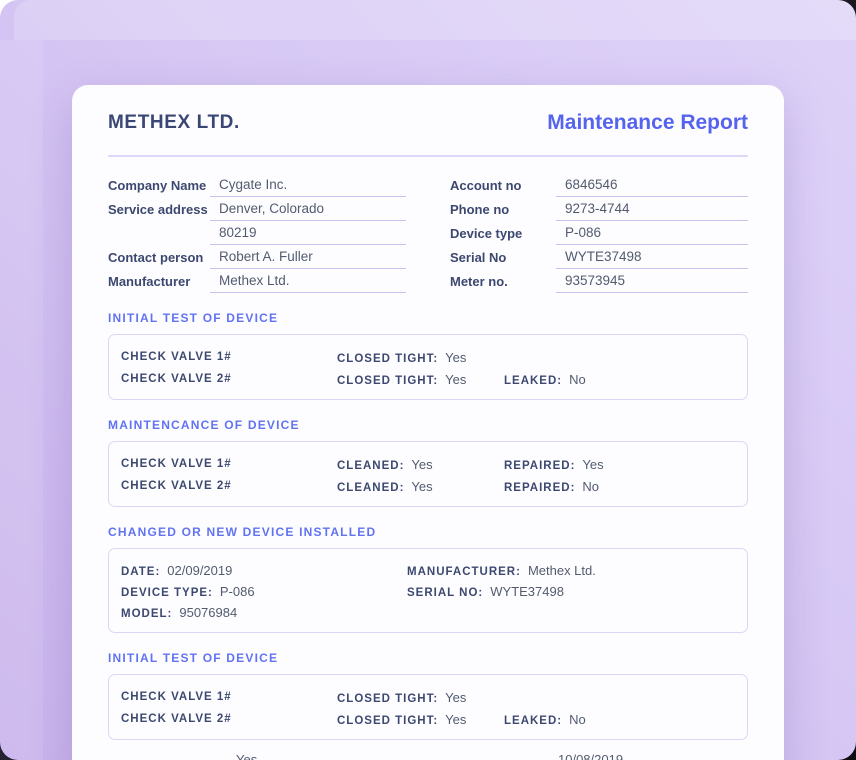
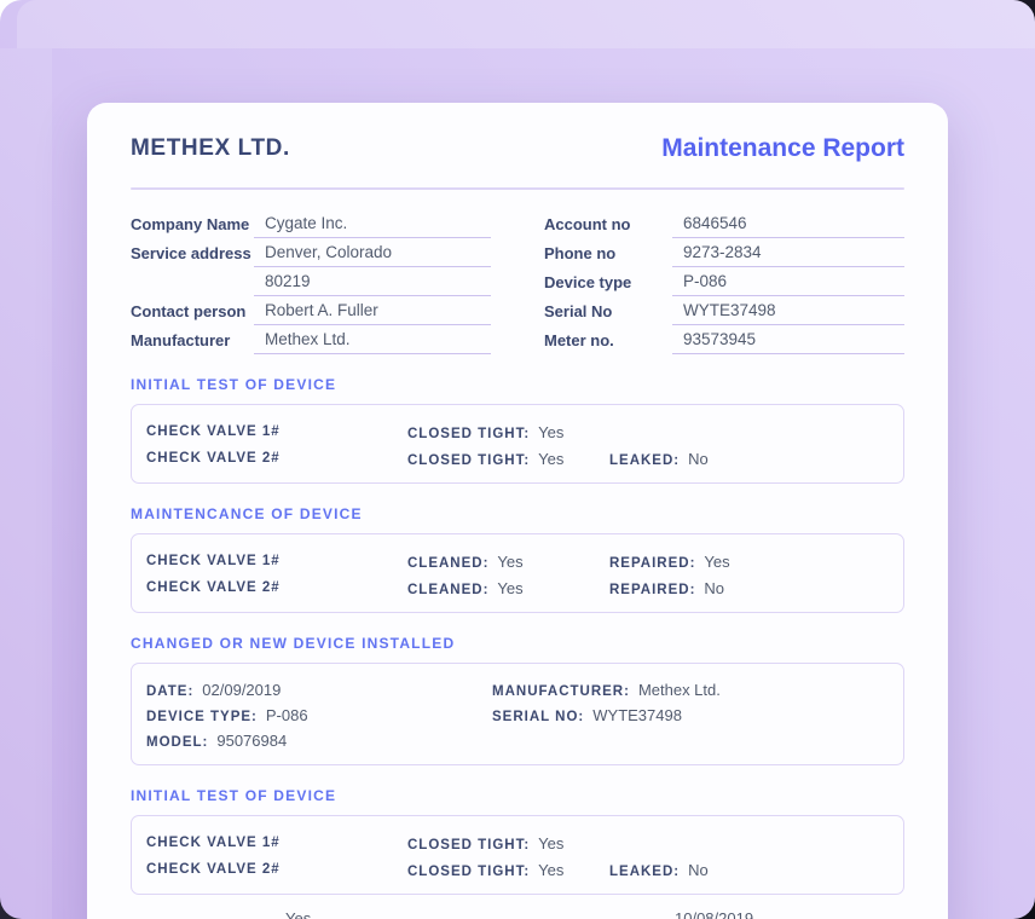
  METHEX LTD.
  Maintenance Report
  Company Name
  Cygate Inc.
  Service address
  Denver, Colorado
  80219
  Contact person
  Robert A. Fuller
  Manufacturer
  Methex Ltd.
  Account no
  6846546
  Phone no
- 9273-4744
+ 9273-2834
  Device type
  P-086
  Serial No
  WYTE37498
  Meter no.
  93573945
  INITIAL TEST OF DEVICE
  CHECK VALVE 1#
  CLOSED TIGHT:
  Yes
  CHECK VALVE 2#
  CLOSED TIGHT:
  Yes
  LEAKED:
  No
  MAINTENCANCE OF DEVICE
  CHECK VALVE 1#
  CLEANED:
  Yes
  REPAIRED:
  Yes
  CHECK VALVE 2#
  CLEANED:
  Yes
  REPAIRED:
  No
  CHANGED OR NEW DEVICE INSTALLED
  DATE:
  02/09/2019
  MANUFACTURER:
  Methex Ltd.
  DEVICE TYPE:
  P-086
  SERIAL NO:
  WYTE37498
  MODEL:
  95076984
  INITIAL TEST OF DEVICE
  CHECK VALVE 1#
  CLOSED TIGHT:
  Yes
  CHECK VALVE 2#
  CLOSED TIGHT:
  Yes
  LEAKED:
  No
